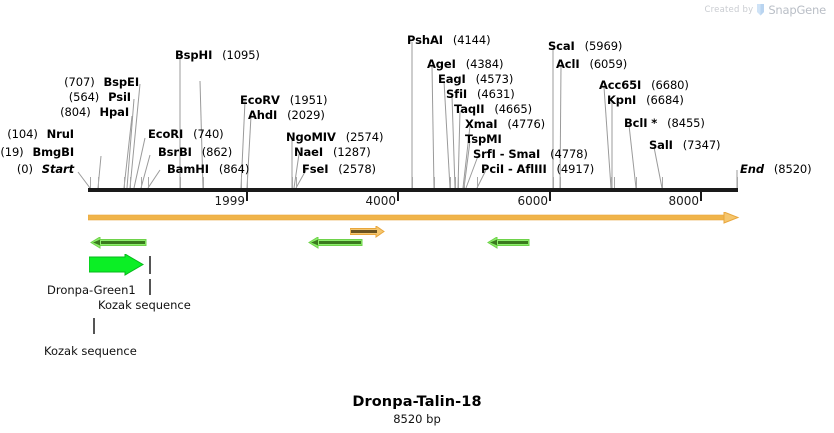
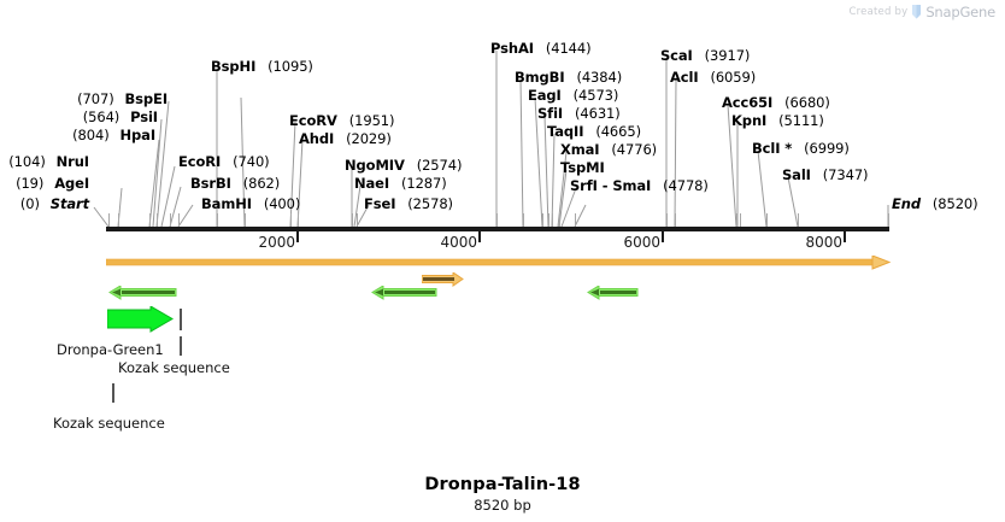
  Created by
  SnapGene
- 1999
+ 2000
  4000
  6000
  8000
  Dronpa-Green1
  Kozak sequence
  Kozak sequence
  (0) Start
- (19) BmgBI
+ (19) AgeI
  (104) NruI
  (804) HpaI
  (564) PsiI
  (707) BspEI
  EcoRI (740)
  BsrBI (862)
- BamHI (864)
+ BamHI (400)
  BspHI (1095)
  EcoRV (1951)
  AhdI (2029)
  NgoMIV (2574)
  NaeI (1287)
  FseI (2578)
  PshAI (4144)
- AgeI (4384)
+ BmgBI (4384)
  EagI (4573)
  SfiI (4631)
  TaqII (4665)
  XmaI (4776)
  TspMI
  SrfI - SmaI (4778)
- PciI - AflIII (4917)
- ScaI (5969)
+ ScaI (3917)
  AclI (6059)
  Acc65I (6680)
- KpnI (6684)
+ KpnI (5111)
- BclI * (8455)
+ BclI * (6999)
  SalI (7347)
  End (8520)
  Dronpa-Talin-18
  8520 bp
